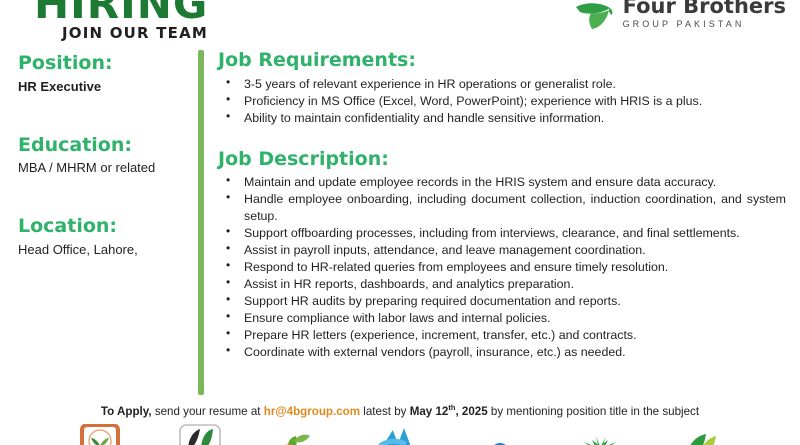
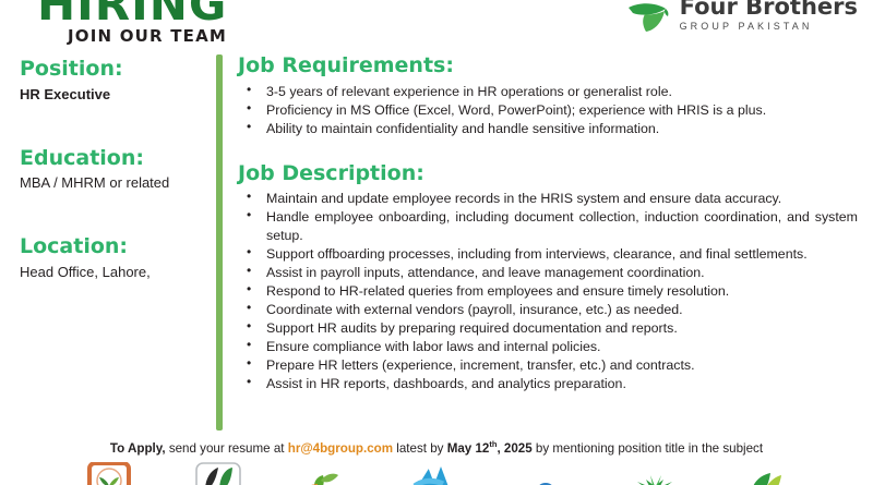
  HIRING
  JOIN OUR TEAM
  Four Brothers
  GROUP PAKISTAN
  Position:
  HR Executive
  Education:
  MBA / MHRM or related
  Location:
  Head Office, Lahore,
  Job Requirements:
  3-5 years of relevant experience in HR operations or generalist role.
  Proficiency in MS Office (Excel, Word, PowerPoint); experience with HRIS is a plus.
  Ability to maintain confidentiality and handle sensitive information.
  Job Description:
  Maintain and update employee records in the HRIS system and ensure data accuracy.
  Handle employee onboarding, including document collection, induction coordination, and system setup.
  Support offboarding processes, including from interviews, clearance, and final settlements.
  Assist in payroll inputs, attendance, and leave management coordination.
  Respond to HR-related queries from employees and ensure timely resolution.
- Assist in HR reports, dashboards, and analytics preparation.
+ Coordinate with external vendors (payroll, insurance, etc.) as needed.
  Support HR audits by preparing required documentation and reports.
  Ensure compliance with labor laws and internal policies.
  Prepare HR letters (experience, increment, transfer, etc.) and contracts.
- Coordinate with external vendors (payroll, insurance, etc.) as needed.
+ Assist in HR reports, dashboards, and analytics preparation.
  To Apply, send your resume at hr@4bgroup.com latest by May 12th, 2025 by mentioning position title in the subject
